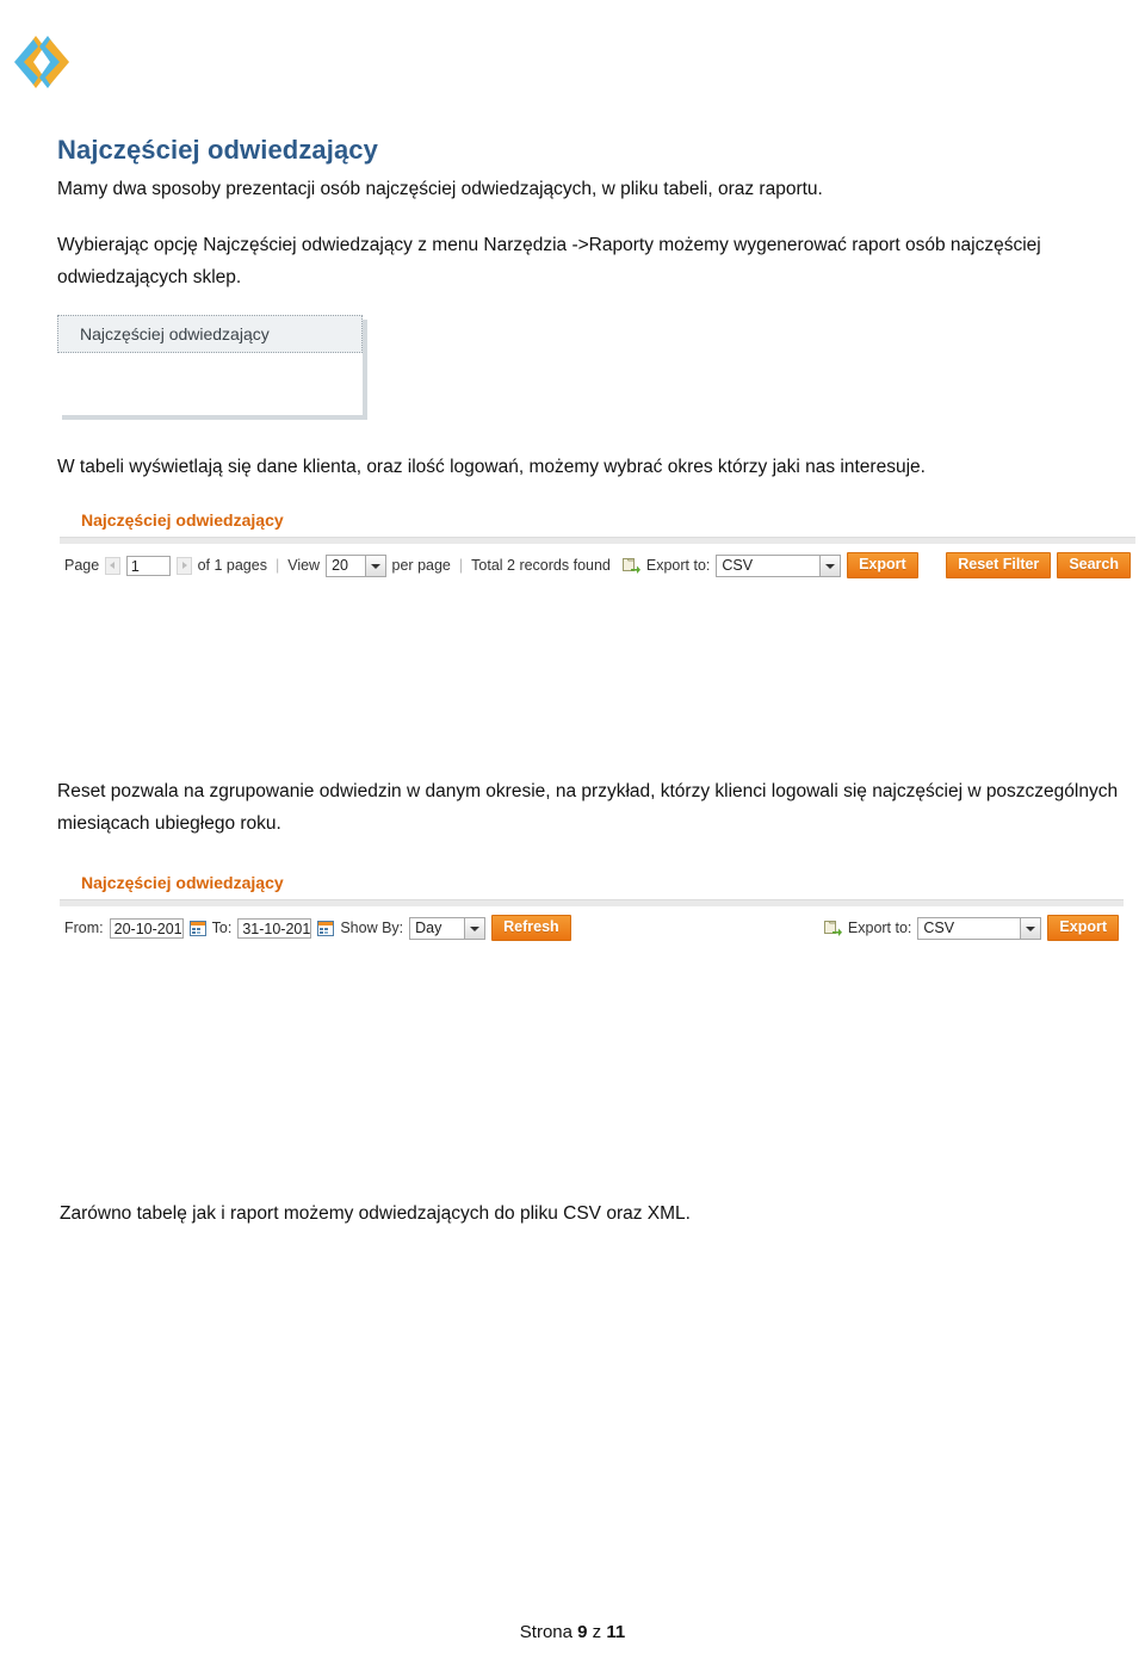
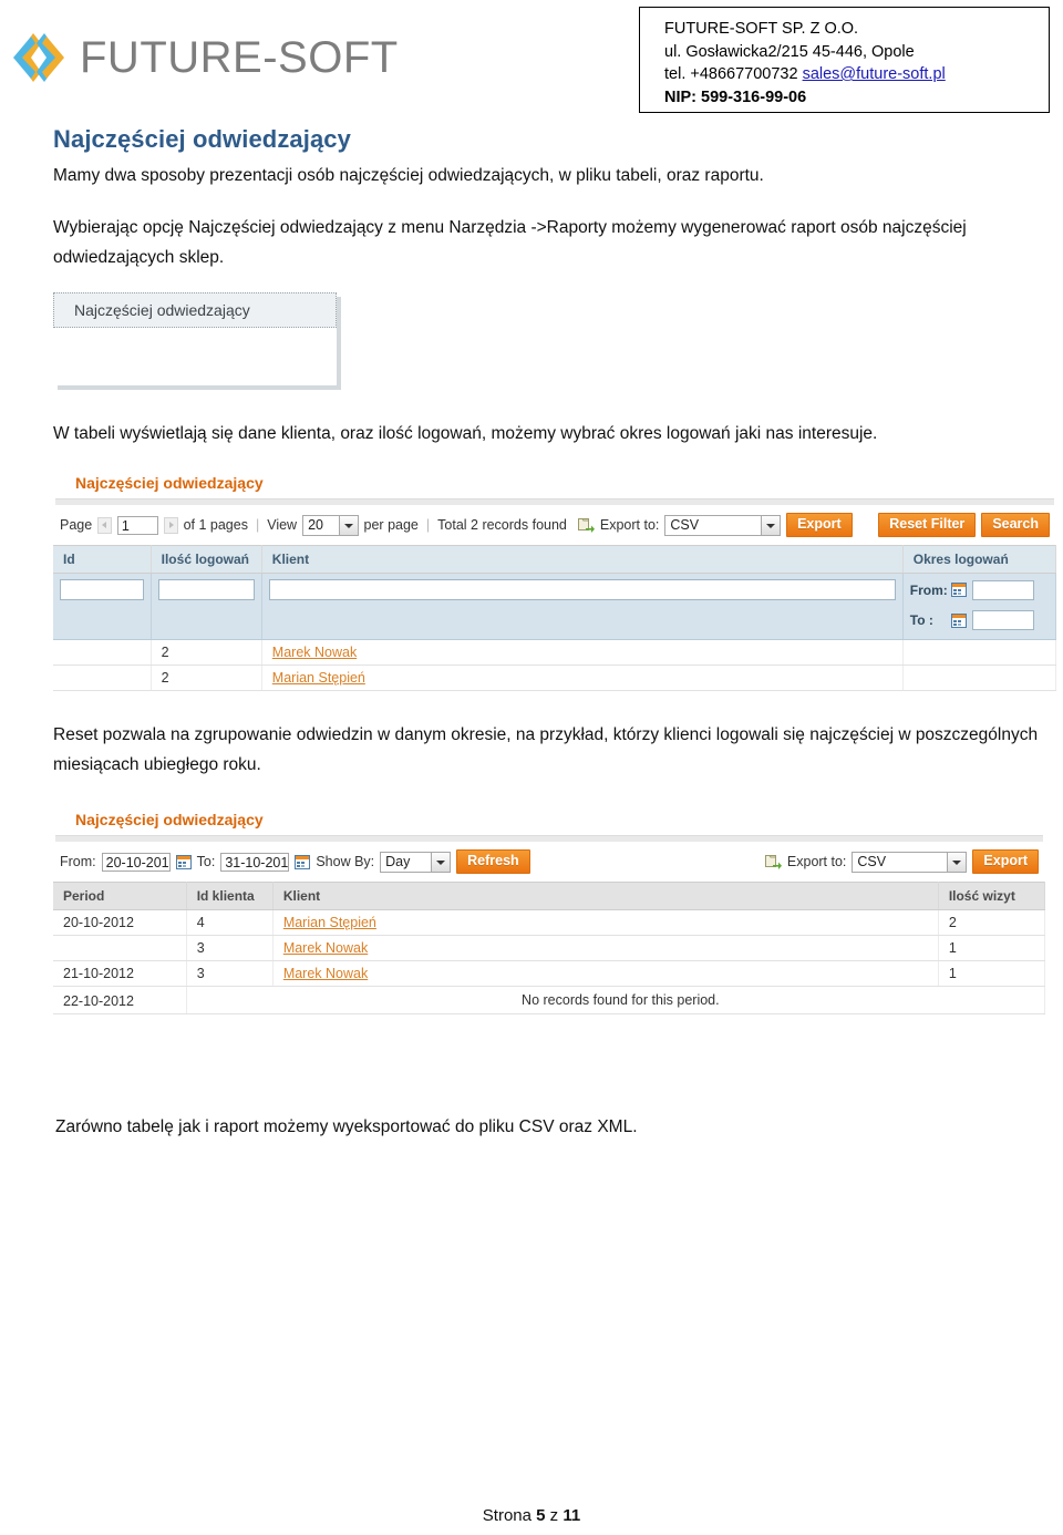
+ FUTURE-SOFT
+ FUTURE-SOFT SP. Z O.O.
+ ul. Gosławicka2/215 45-446, Opole
+ tel. +48667700732 sales@future-soft.pl
+ NIP: 599-316-99-06
  Najczęściej odwiedzający
  Mamy dwa sposoby prezentacji osób najczęściej odwiedzających, w pliku tabeli, oraz raportu.
  Wybierając opcję Najczęściej odwiedzający z menu Narzędzia ->Raporty możemy wygenerować raport osób najczęściej odwiedzających sklep.
  Najczęściej odwiedzający
- W tabeli wyświetlają się dane klienta, oraz ilość logowań, możemy wybrać okres którzy jaki nas interesuje.
+ W tabeli wyświetlają się dane klienta, oraz ilość logowań, możemy wybrać okres logowań jaki nas interesuje.
  Najczęściej odwiedzający
  Page
  1
  of 1 pages
  |
  View
  20
  per page
  |
  Total 2 records found
  Export to:
  CSV
  Export
  Reset Filter
  Search
+ Id	Ilość logowań	Klient	Okres logowań
+ 			From:
+ 			To :
+ 	2	Marek Nowak
+ 	2	Marian Stępień
  Reset pozwala na zgrupowanie odwiedzin w danym okresie, na przykład, którzy klienci logowali się najczęściej w poszczególnych miesiącach ubiegłego roku.
  Najczęściej odwiedzający
  From:
  20-10-201
  To:
  31-10-201
  Show By:
  Day
  Refresh
  Export to:
  CSV
  Export
+ Period	Id klienta	Klient	Ilość wizyt
+ 20-10-2012	4	Marian Stępień	2
+ 	3	Marek Nowak	1
+ 21-10-2012	3	Marek Nowak	1
+ 22-10-2012	No records found for this period.
- Zarówno tabelę jak i raport możemy odwiedzających do pliku CSV oraz XML.
+ Zarówno tabelę jak i raport możemy wyeksportować do pliku CSV oraz XML.
- Strona 9 z 11
+ Strona 5 z 11
